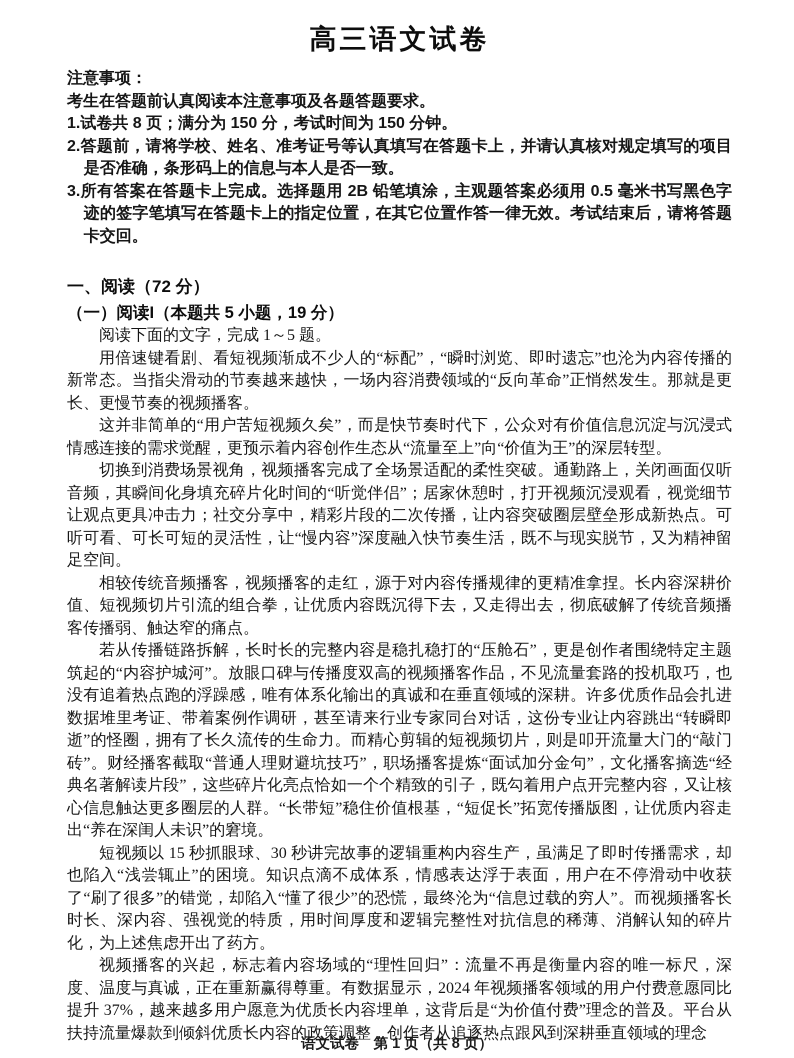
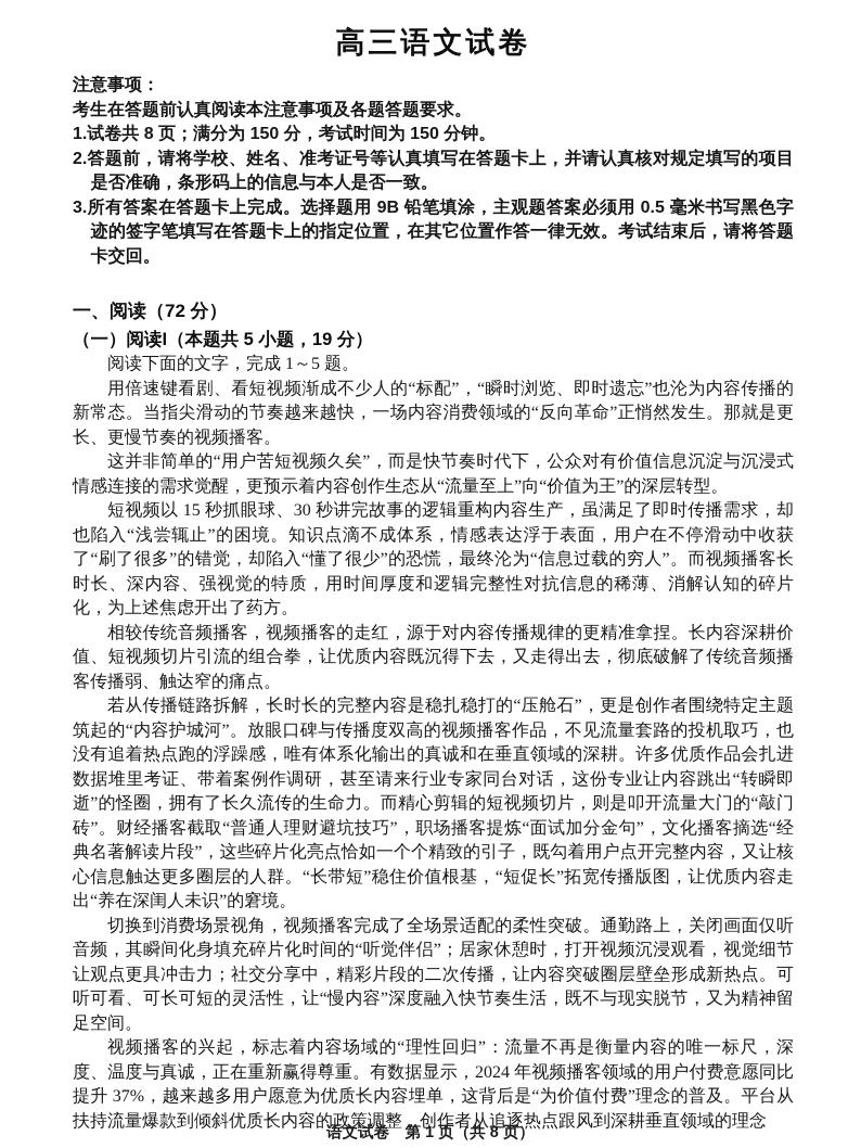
  高三语文试卷
  注意事项：
  考生在答题前认真阅读本注意事项及各题答题要求。
  1.试卷共 8 页；满分为 150 分，考试时间为 150 分钟。
  2.答题前，请将学校、姓名、准考证号等认真填写在答题卡上，并请认真核对规定填写的项目是否准确，条形码上的信息与本人是否一致。
- 3.所有答案在答题卡上完成。选择题用 2B 铅笔填涂，主观题答案必须用 0.5 毫米书写黑色字迹的签字笔填写在答题卡上的指定位置，在其它位置作答一律无效。考试结束后，请将答题卡交回。
+ 3.所有答案在答题卡上完成。选择题用 9B 铅笔填涂，主观题答案必须用 0.5 毫米书写黑色字迹的签字笔填写在答题卡上的指定位置，在其它位置作答一律无效。考试结束后，请将答题卡交回。
  一、阅读（72 分）
  （一）阅读I（本题共 5 小题，19 分）
  阅读下面的文字，完成 1～5 题。
  用倍速键看剧、看短视频渐成不少人的“标配”，“瞬时浏览、即时遗忘”也沦为内容传播的新常态。当指尖滑动的节奏越来越快，一场内容消费领域的“反向革命”正悄然发生。那就是更长、更慢节奏的视频播客。
  这并非简单的“用户苦短视频久矣”，而是快节奏时代下，公众对有价值信息沉淀与沉浸式情感连接的需求觉醒，更预示着内容创作生态从“流量至上”向“价值为王”的深层转型。
- 切换到消费场景视角，视频播客完成了全场景适配的柔性突破。通勤路上，关闭画面仅听音频，其瞬间化身填充碎片化时间的“听觉伴侣”；居家休憩时，打开视频沉浸观看，视觉细节让观点更具冲击力；社交分享中，精彩片段的二次传播，让内容突破圈层壁垒形成新热点。可听可看、可长可短的灵活性，让“慢内容”深度融入快节奏生活，既不与现实脱节，又为精神留足空间。
+ 短视频以 15 秒抓眼球、30 秒讲完故事的逻辑重构内容生产，虽满足了即时传播需求，却也陷入“浅尝辄止”的困境。知识点滴不成体系，情感表达浮于表面，用户在不停滑动中收获了“刷了很多”的错觉，却陷入“懂了很少”的恐慌，最终沦为“信息过载的穷人”。而视频播客长时长、深内容、强视觉的特质，用时间厚度和逻辑完整性对抗信息的稀薄、消解认知的碎片化，为上述焦虑开出了药方。
  相较传统音频播客，视频播客的走红，源于对内容传播规律的更精准拿捏。长内容深耕价值、短视频切片引流的组合拳，让优质内容既沉得下去，又走得出去，彻底破解了传统音频播客传播弱、触达窄的痛点。
  若从传播链路拆解，长时长的完整内容是稳扎稳打的“压舱石”，更是创作者围绕特定主题筑起的“内容护城河”。放眼口碑与传播度双高的视频播客作品，不见流量套路的投机取巧，也没有追着热点跑的浮躁感，唯有体系化输出的真诚和在垂直领域的深耕。许多优质作品会扎进数据堆里考证、带着案例作调研，甚至请来行业专家同台对话，这份专业让内容跳出“转瞬即逝”的怪圈，拥有了长久流传的生命力。而精心剪辑的短视频切片，则是叩开流量大门的“敲门砖”。财经播客截取“普通人理财避坑技巧”，职场播客提炼“面试加分金句”，文化播客摘选“经典名著解读片段”，这些碎片化亮点恰如一个个精致的引子，既勾着用户点开完整内容，又让核心信息触达更多圈层的人群。“长带短”稳住价值根基，“短促长”拓宽传播版图，让优质内容走出“养在深闺人未识”的窘境。
- 短视频以 15 秒抓眼球、30 秒讲完故事的逻辑重构内容生产，虽满足了即时传播需求，却也陷入“浅尝辄止”的困境。知识点滴不成体系，情感表达浮于表面，用户在不停滑动中收获了“刷了很多”的错觉，却陷入“懂了很少”的恐慌，最终沦为“信息过载的穷人”。而视频播客长时长、深内容、强视觉的特质，用时间厚度和逻辑完整性对抗信息的稀薄、消解认知的碎片化，为上述焦虑开出了药方。
+ 切换到消费场景视角，视频播客完成了全场景适配的柔性突破。通勤路上，关闭画面仅听音频，其瞬间化身填充碎片化时间的“听觉伴侣”；居家休憩时，打开视频沉浸观看，视觉细节让观点更具冲击力；社交分享中，精彩片段的二次传播，让内容突破圈层壁垒形成新热点。可听可看、可长可短的灵活性，让“慢内容”深度融入快节奏生活，既不与现实脱节，又为精神留足空间。
  视频播客的兴起，标志着内容场域的“理性回归”：流量不再是衡量内容的唯一标尺，深度、温度与真诚，正在重新赢得尊重。有数据显示，2024 年视频播客领域的用户付费意愿同比提升 37%，越来越多用户愿意为优质长内容埋单，这背后是“为价值付费”理念的普及。平台从扶持流量爆款到倾斜优质长内容的政策调整，创作者从追逐热点跟风到深耕垂直领域的理念
  语文试卷 第 1 页（共 8 页）
